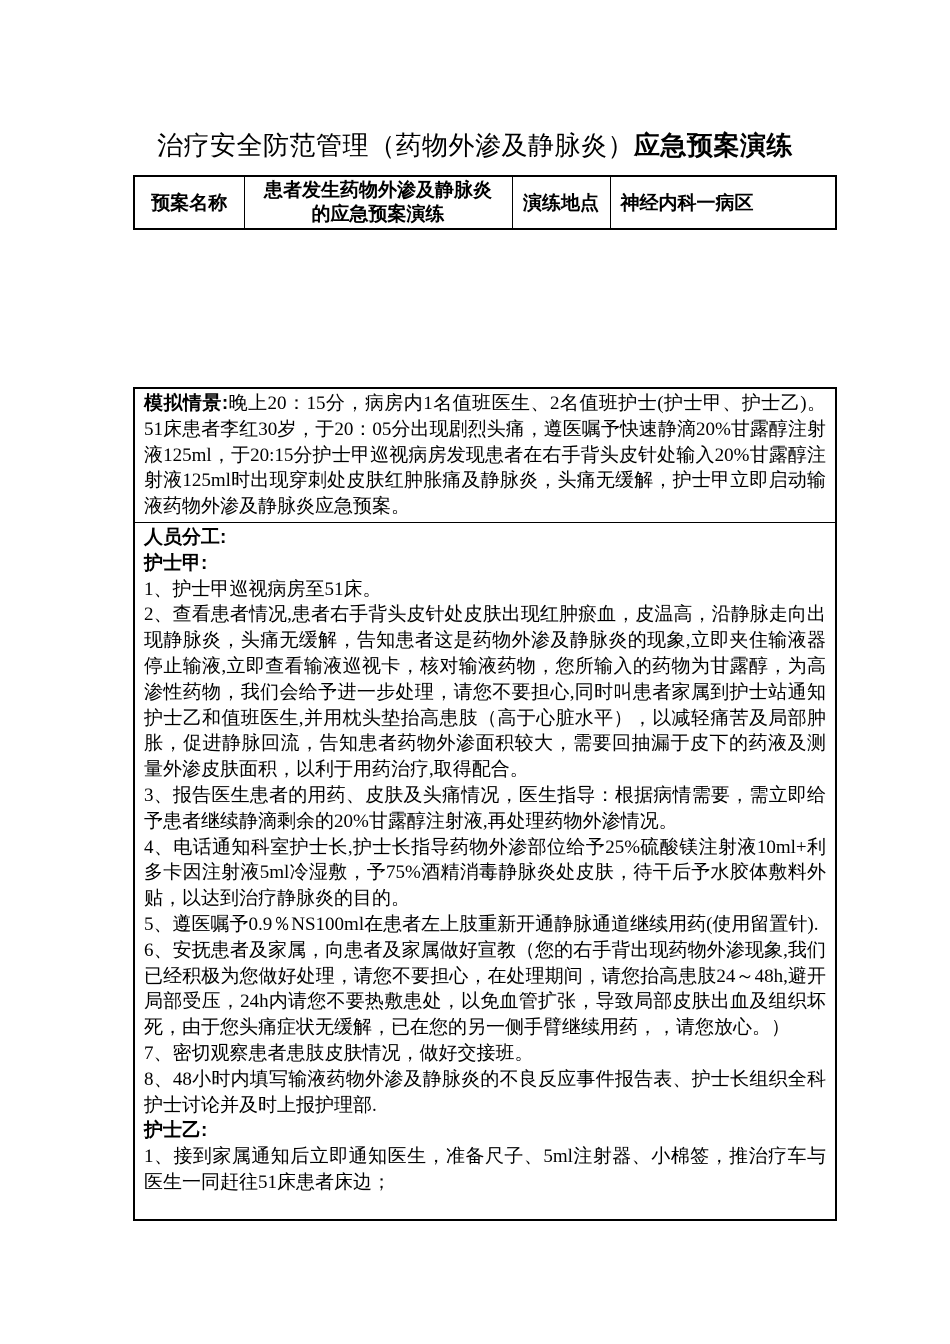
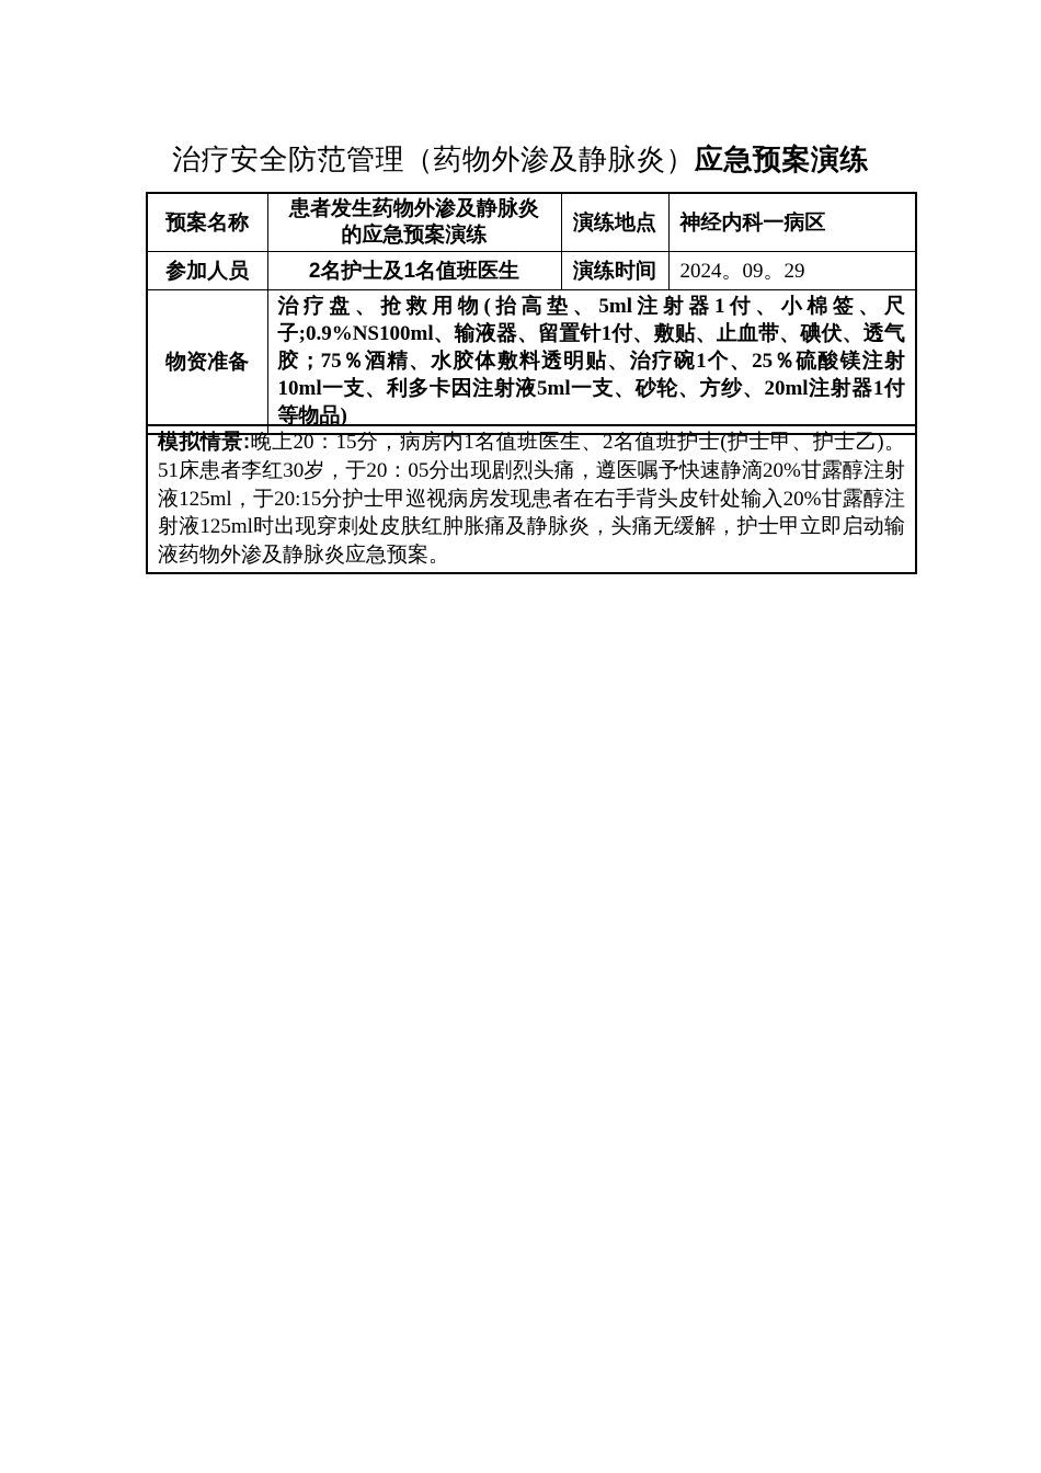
  治疗安全防范管理（药物外渗及静脉炎）应急预案演练
  预案名称	患者发生药物外渗及静脉炎 的应急预案演练	演练地点	神经内科一病区
+ 参加人员	2名护士及1名值班医生	演练时间	2024。09。29
+ 物资准备	治疗盘、抢救用物(抬高垫、5ml注射器1付、小棉签、尺子;0.9%NS100ml、输液器、留置针1付、敷贴、止血带、碘伏、透气胶；75％酒精、水胶体敷料透明贴、治疗碗1个、25％硫酸镁注射10ml一支、利多卡因注射液5ml一支、砂轮、方纱、20ml注射器1付等物品)
  模拟情景:晚上20：15分，病房内1名值班医生、2名值班护士(护士甲、护士乙)。 51床患者李红30岁，于20：05分出现剧烈头痛，遵医嘱予快速静滴20%甘露醇注射液125ml，于20:15分护士甲巡视病房发现患者在右手背头皮针处输入20%甘露醇注射液125ml时出现穿刺处皮肤红肿胀痛及静脉炎，头痛无缓解，护士甲立即启动输液药物外渗及静脉炎应急预案。
- 人员分工: 护士甲: 1、护士甲巡视病房至51床。 2、查看患者情况,患者右手背头皮针处皮肤出现红肿瘀血，皮温高，沿静脉走向出现静脉炎，头痛无缓解，告知患者这是药物外渗及静脉炎的现象,立即夹住输液器停止输液,立即查看输液巡视卡，核对输液药物，您所输入的药物为甘露醇，为高渗性药物，我们会给予进一步处理，请您不要担心,同时叫患者家属到护士站通知护士乙和值班医生,并用枕头垫抬高患肢（高于心脏水平），以减轻痛苦及局部肿胀，促进静脉回流，告知患者药物外渗面积较大，需要回抽漏于皮下的药液及测量外渗皮肤面积，以利于用药治疗,取得配合。 3、报告医生患者的用药、皮肤及头痛情况，医生指导：根据病情需要，需立即给予患者继续静滴剩余的20%甘露醇注射液,再处理药物外渗情况。 4、电话通知科室护士长,护士长指导药物外渗部位给予25%硫酸镁注射液10ml+利多卡因注射液5ml冷湿敷，予75%酒精消毒静脉炎处皮肤，待干后予水胶体敷料外贴，以达到治疗静脉炎的目的。 5、遵医嘱予0.9％NS100ml在患者左上肢重新开通静脉通道继续用药(使用留置针). 6、安抚患者及家属，向患者及家属做好宣教（您的右手背出现药物外渗现象,我们已经积极为您做好处理，请您不要担心，在处理期间，请您抬高患肢24～48h,避开局部受压，24h内请您不要热敷患处，以免血管扩张，导致局部皮肤出血及组织坏死，由于您头痛症状无缓解，已在您的另一侧手臂继续用药，，请您放心。） 7、密切观察患者患肢皮肤情况，做好交接班。 8、48小时内填写输液药物外渗及静脉炎的不良反应事件报告表、护士长组织全科护士讨论并及时上报护理部. 护士乙: 1、接到家属通知后立即通知医生，准备尺子、5ml注射器、小棉签，推治疗车与医生一同赶往51床患者床边；
